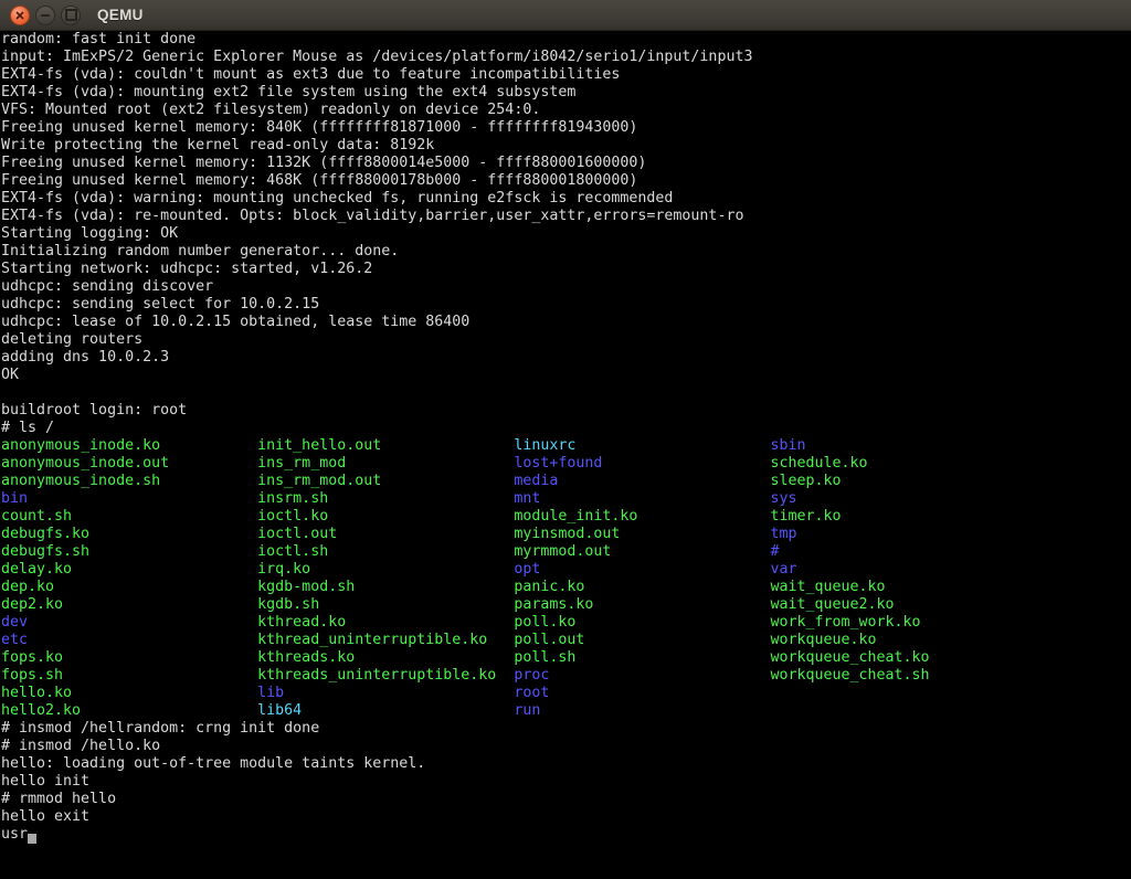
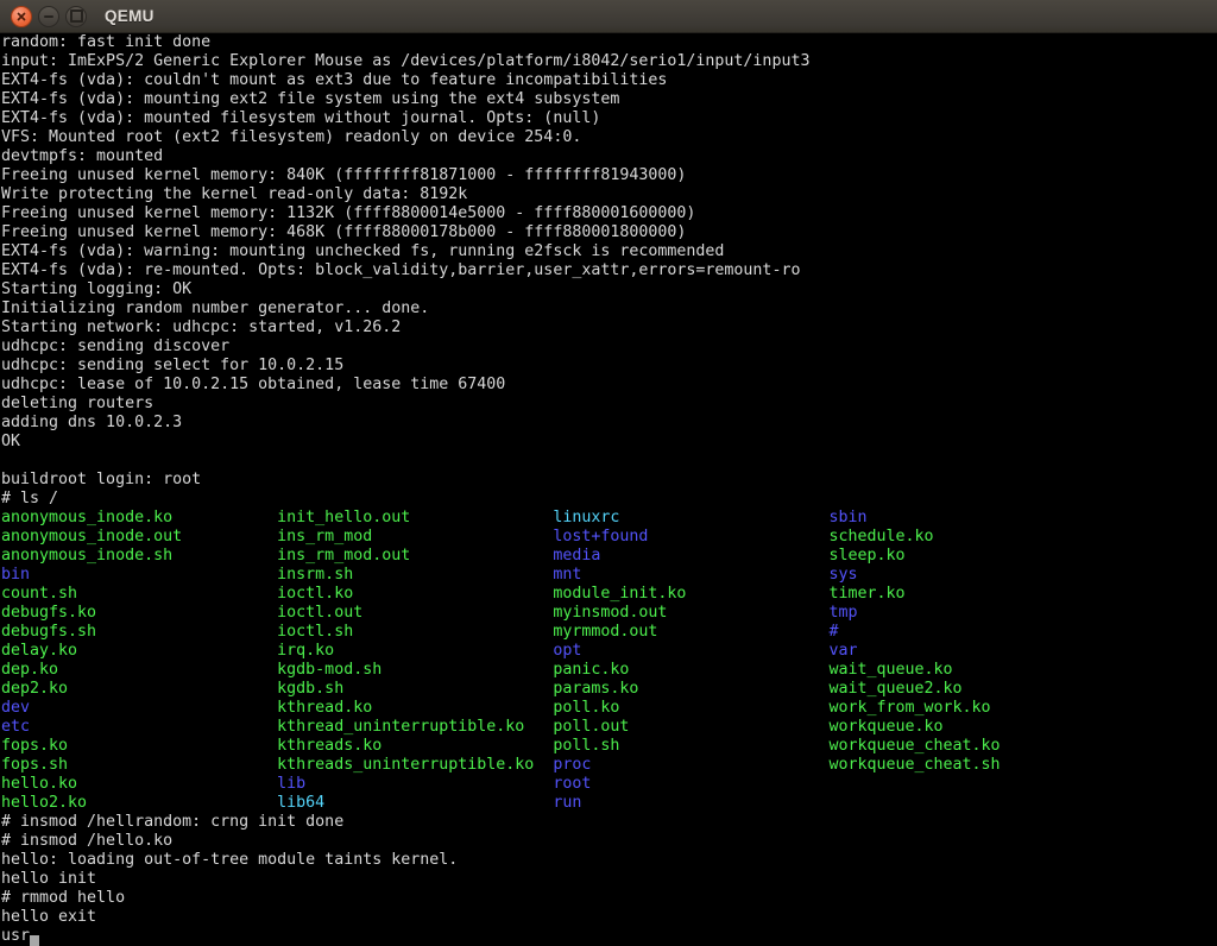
  QEMU
  random: fast init done
  input: ImExPS/2 Generic Explorer Mouse as /devices/platform/i8042/serio1/input/input3
  EXT4-fs (vda): couldn't mount as ext3 due to feature incompatibilities
  EXT4-fs (vda): mounting ext2 file system using the ext4 subsystem
+ EXT4-fs (vda): mounted filesystem without journal. Opts: (null)
  VFS: Mounted root (ext2 filesystem) readonly on device 254:0.
+ devtmpfs: mounted
  Freeing unused kernel memory: 840K (ffffffff81871000 - ffffffff81943000)
  Write protecting the kernel read-only data: 8192k
  Freeing unused kernel memory: 1132K (ffff8800014e5000 - ffff880001600000)
  Freeing unused kernel memory: 468K (ffff88000178b000 - ffff880001800000)
  EXT4-fs (vda): warning: mounting unchecked fs, running e2fsck is recommended
  EXT4-fs (vda): re-mounted. Opts: block_validity,barrier,user_xattr,errors=remount-ro
  Starting logging: OK
  Initializing random number generator... done.
  Starting network: udhcpc: started, v1.26.2
  udhcpc: sending discover
  udhcpc: sending select for 10.0.2.15
- udhcpc: lease of 10.0.2.15 obtained, lease time 86400
+ udhcpc: lease of 10.0.2.15 obtained, lease time 67400
  deleting routers
  adding dns 10.0.2.3
  OK
  buildroot login: root
  # ls /
  anonymous_inode.ko init_hello.out linuxrc sbin
  anonymous_inode.out ins_rm_mod lost+found schedule.ko
  anonymous_inode.sh ins_rm_mod.out media sleep.ko
  bin insrm.sh mnt sys
  count.sh ioctl.ko module_init.ko timer.ko
  debugfs.ko ioctl.out myinsmod.out tmp
  debugfs.sh ioctl.sh myrmmod.out #
  delay.ko irq.ko opt var
  dep.ko kgdb-mod.sh panic.ko wait_queue.ko
  dep2.ko kgdb.sh params.ko wait_queue2.ko
  dev kthread.ko poll.ko work_from_work.ko
  etc kthread_uninterruptible.ko poll.out workqueue.ko
  fops.ko kthreads.ko poll.sh workqueue_cheat.ko
  fops.sh kthreads_uninterruptible.ko proc workqueue_cheat.sh
  hello.ko lib root
  hello2.ko lib64 run
  # insmod /hellrandom: crng init done
  # insmod /hello.ko
  hello: loading out-of-tree module taints kernel.
  hello init
  # rmmod hello
  hello exit
  usr
